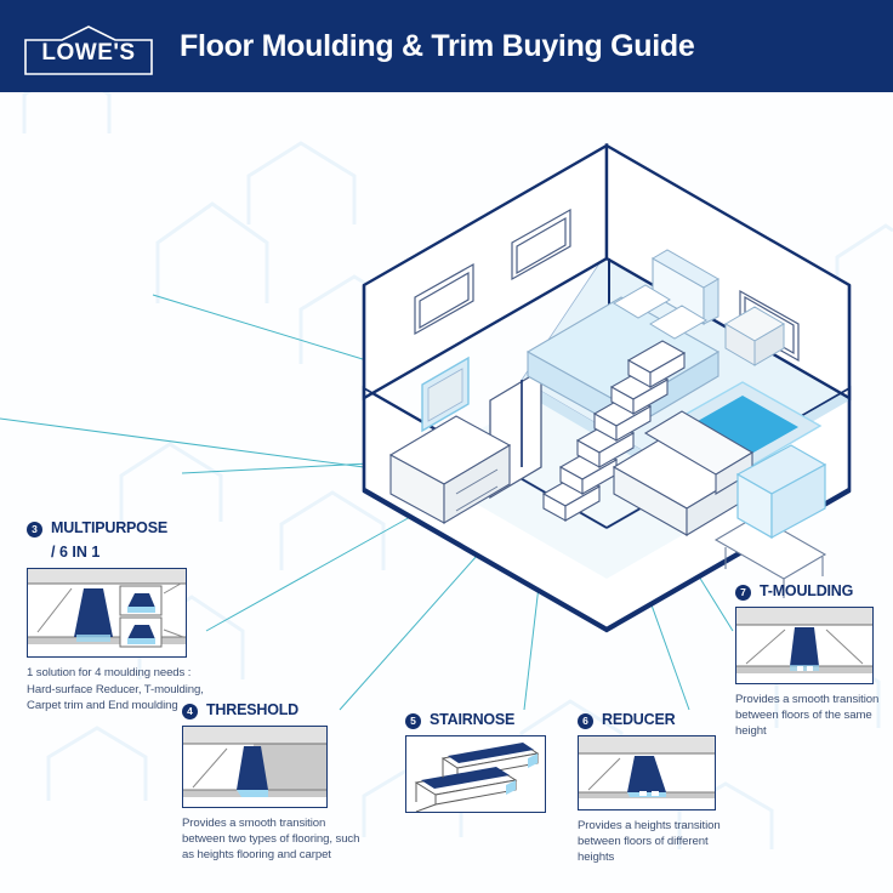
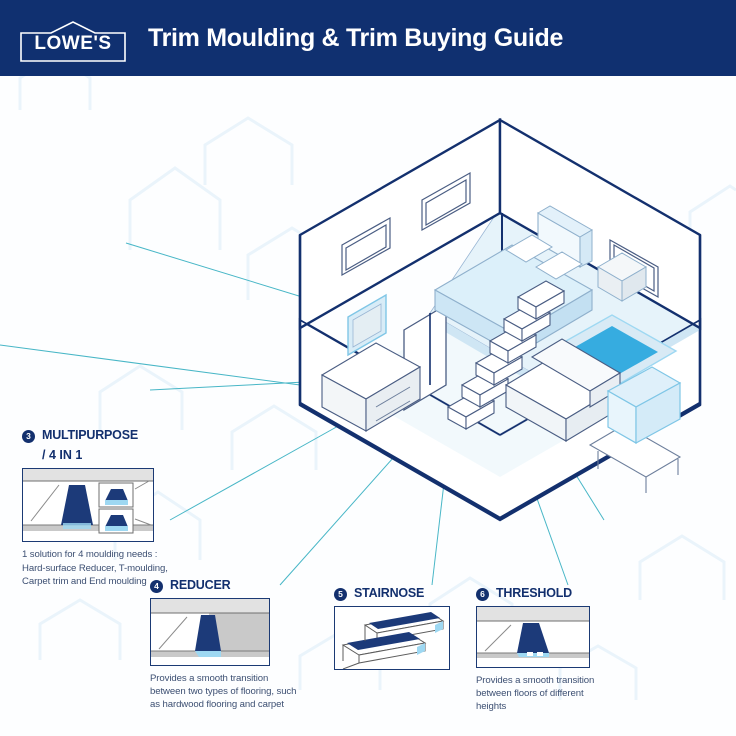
  LOWE'S
- Floor Moulding & Trim Buying Guide
+ Trim Moulding & Trim Buying Guide
  3
  MULTIPURPOSE
- / 6 IN 1
+ / 4 IN 1
  1 solution for 4 moulding needs : Hard-surface Reducer, T-moulding, Carpet trim and End moulding
  4
- THRESHOLD
+ REDUCER
- Provides a smooth transition between two types of flooring, such as heights flooring and carpet
+ Provides a smooth transition between two types of flooring, such as hardwood flooring and carpet
  5
  STAIRNOSE
  6
- REDUCER
+ THRESHOLD
- Provides a heights transition between floors of different heights
+ Provides a smooth transition between floors of different heights
- 7
- T-MOULDING
- Provides a smooth transition between floors of the same height
